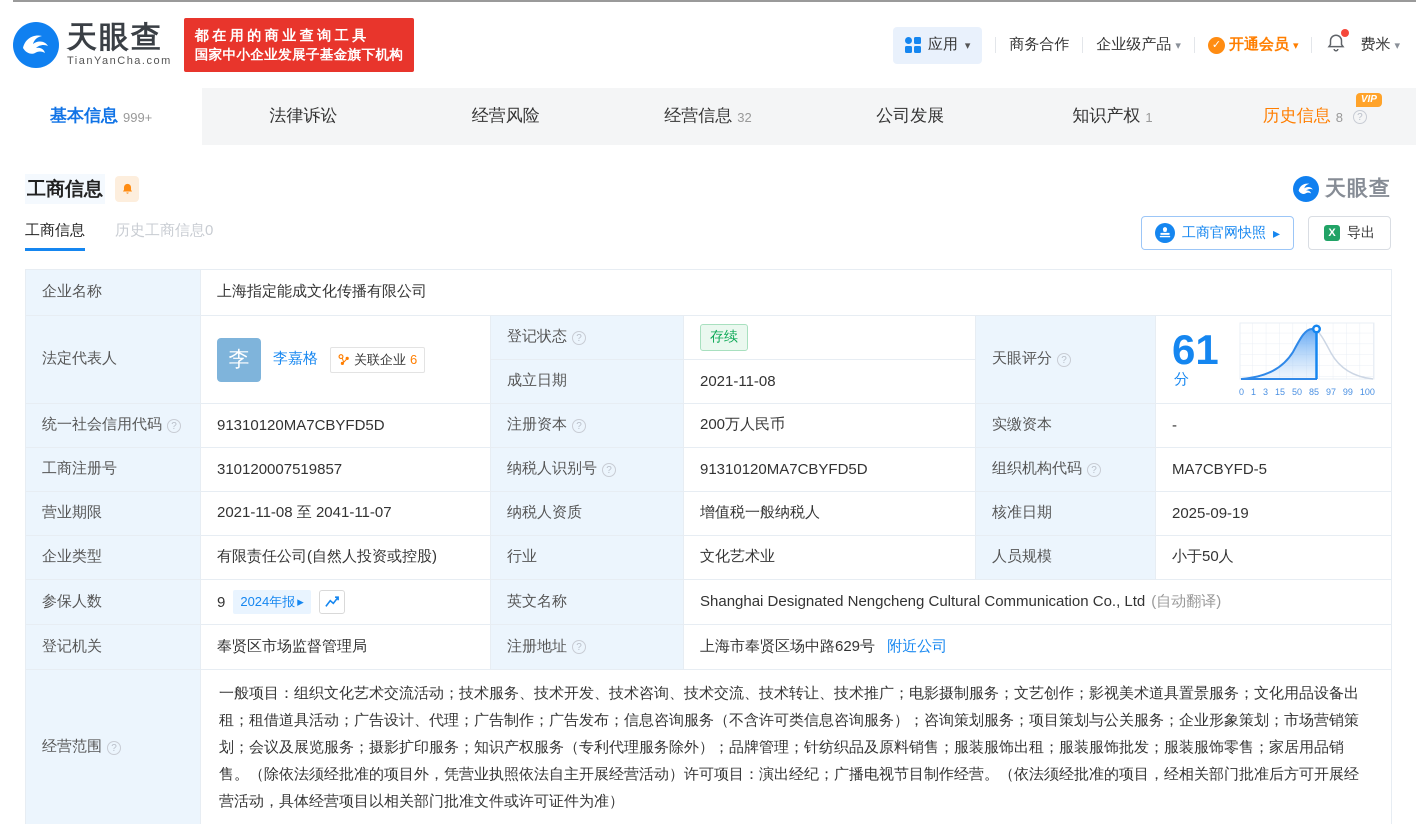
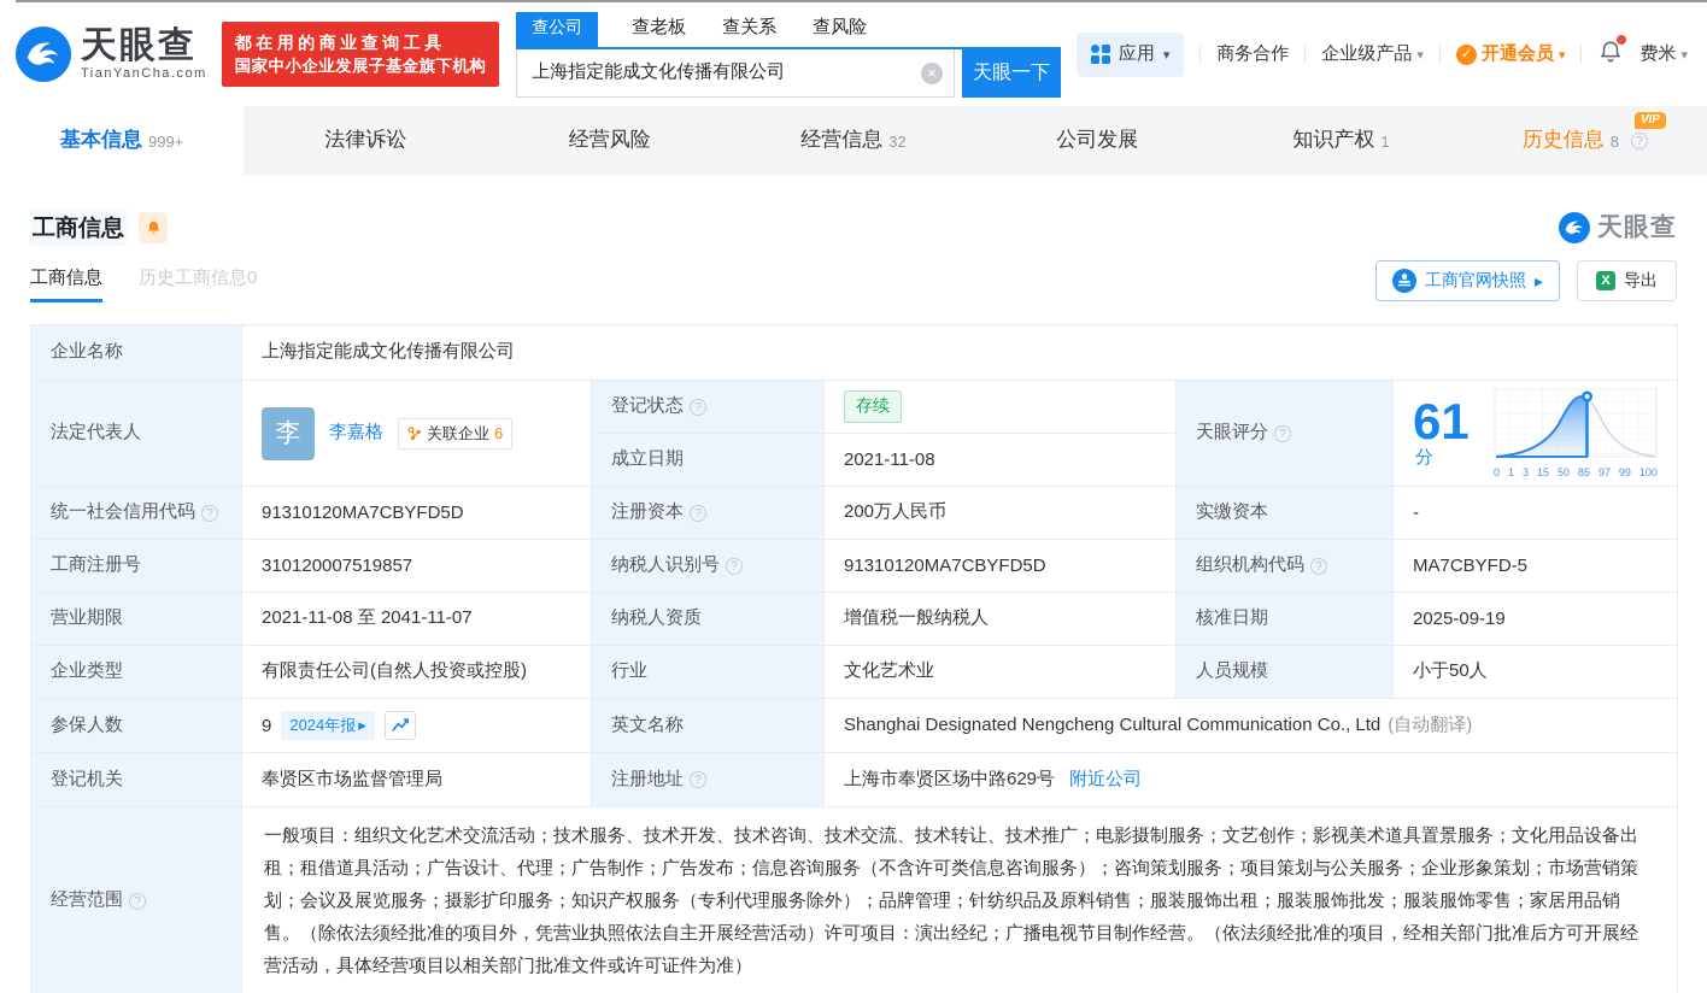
  天眼查
  TianYanCha.com
  都在用的商业查询工具
  国家中小企业发展子基金旗下机构
+ 查公司
+ 查老板
+ 查关系
+ 查风险
+ 上海指定能成文化传播有限公司
+ ×
+ 天眼一下
  应用
  ▾
  商务合作
  企业级产品
  ▾
  ✓
  开通会员
  ▾
  费米
  ▾
  基本信息
  999+
  法律诉讼
  经营风险
  经营信息
  32
  公司发展
  知识产权
  1
  VIP
  历史信息
  8
  ?
  工商信息
  天眼查
  工商信息
  历史工商信息0
  工商官网快照
  ▸
  X
  导出
  企业名称	上海指定能成文化传播有限公司
  法定代表人	李 李嘉格 关联企业 6	登记状态 ?	存续	天眼评分 ?	61分 0 1 3 15 50 85 97 99 100
  成立日期	2021-11-08
  统一社会信用代码 ?	91310120MA7CBYFD5D	注册资本 ?	200万人民币	实缴资本	-
  工商注册号	310120007519857	纳税人识别号 ?	91310120MA7CBYFD5D	组织机构代码 ?	MA7CBYFD-5
  营业期限	2021-11-08 至 2041-11-07	纳税人资质	增值税一般纳税人	核准日期	2025-09-19
  企业类型	有限责任公司(自然人投资或控股)	行业	文化艺术业	人员规模	小于50人
  参保人数	9 2024年报 ▸	英文名称	Shanghai Designated Nengcheng Cultural Communication Co., Ltd (自动翻译)
  登记机关	奉贤区市场监督管理局	注册地址 ?	上海市奉贤区场中路629号 附近公司
  经营范围 ?	一般项目：组织文化艺术交流活动；技术服务、技术开发、技术咨询、技术交流、技术转让、技术推广；电影摄制服务；文艺创作；影视美术道具置景服务；文化用品设备出租；租借道具活动；广告设计、代理；广告制作；广告发布；信息咨询服务（不含许可类信息咨询服务）；咨询策划服务；项目策划与公关服务；企业形象策划；市场营销策划；会议及展览服务；摄影扩印服务；知识产权服务（专利代理服务除外）；品牌管理；针纺织品及原料销售；服装服饰出租；服装服饰批发；服装服饰零售；家居用品销售。（除依法须经批准的项目外，凭营业执照依法自主开展经营活动）许可项目：演出经纪；广播电视节目制作经营。（依法须经批准的项目，经相关部门批准后方可开展经营活动，具体经营项目以相关部门批准文件或许可证件为准）
